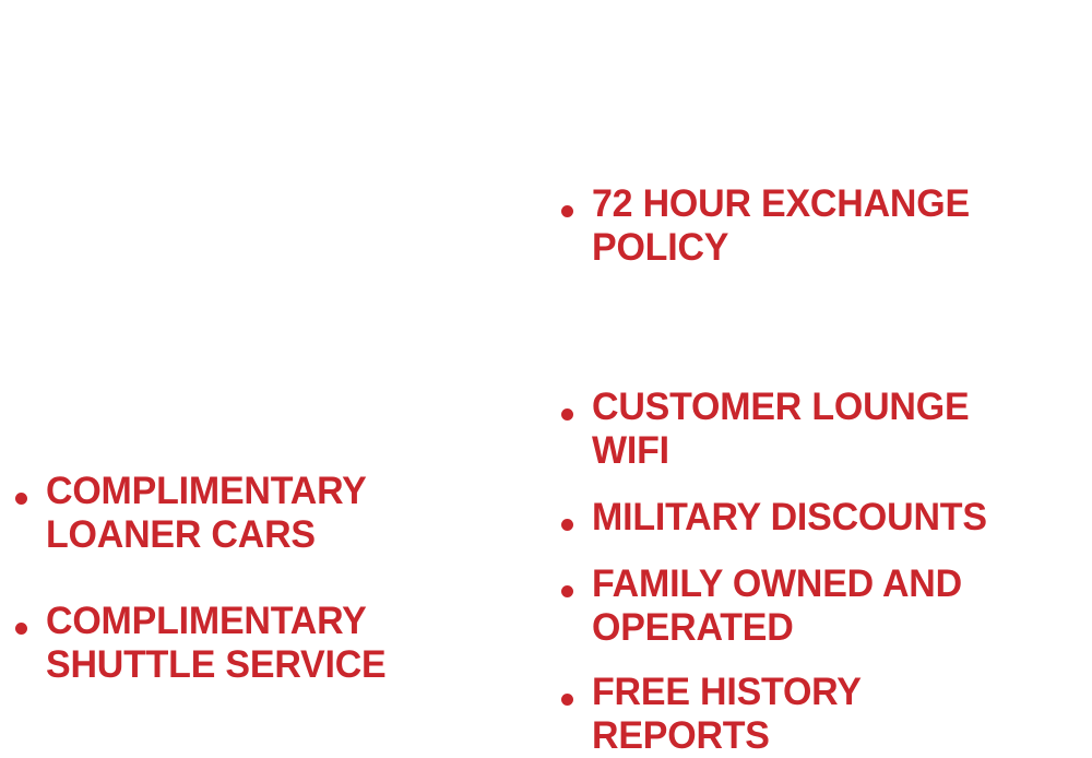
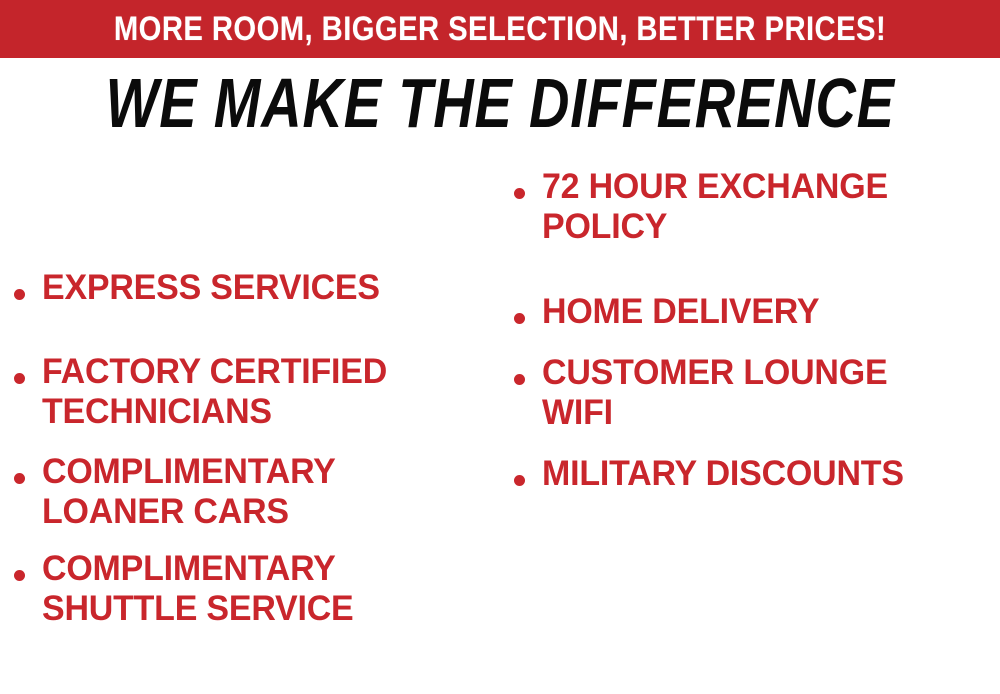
+ MORE ROOM, BIGGER SELECTION, BETTER PRICES!
+ WE MAKE THE DIFFERENCE
+ EXPRESS SERVICES
+ FACTORY CERTIFIED
+ TECHNICIANS
  COMPLIMENTARY
  LOANER CARS
  COMPLIMENTARY
  SHUTTLE SERVICE
  72 HOUR EXCHANGE
  POLICY
+ HOME DELIVERY
  CUSTOMER LOUNGE
  WIFI
  MILITARY DISCOUNTS
- FAMILY OWNED AND
- OPERATED
- FREE HISTORY
- REPORTS
